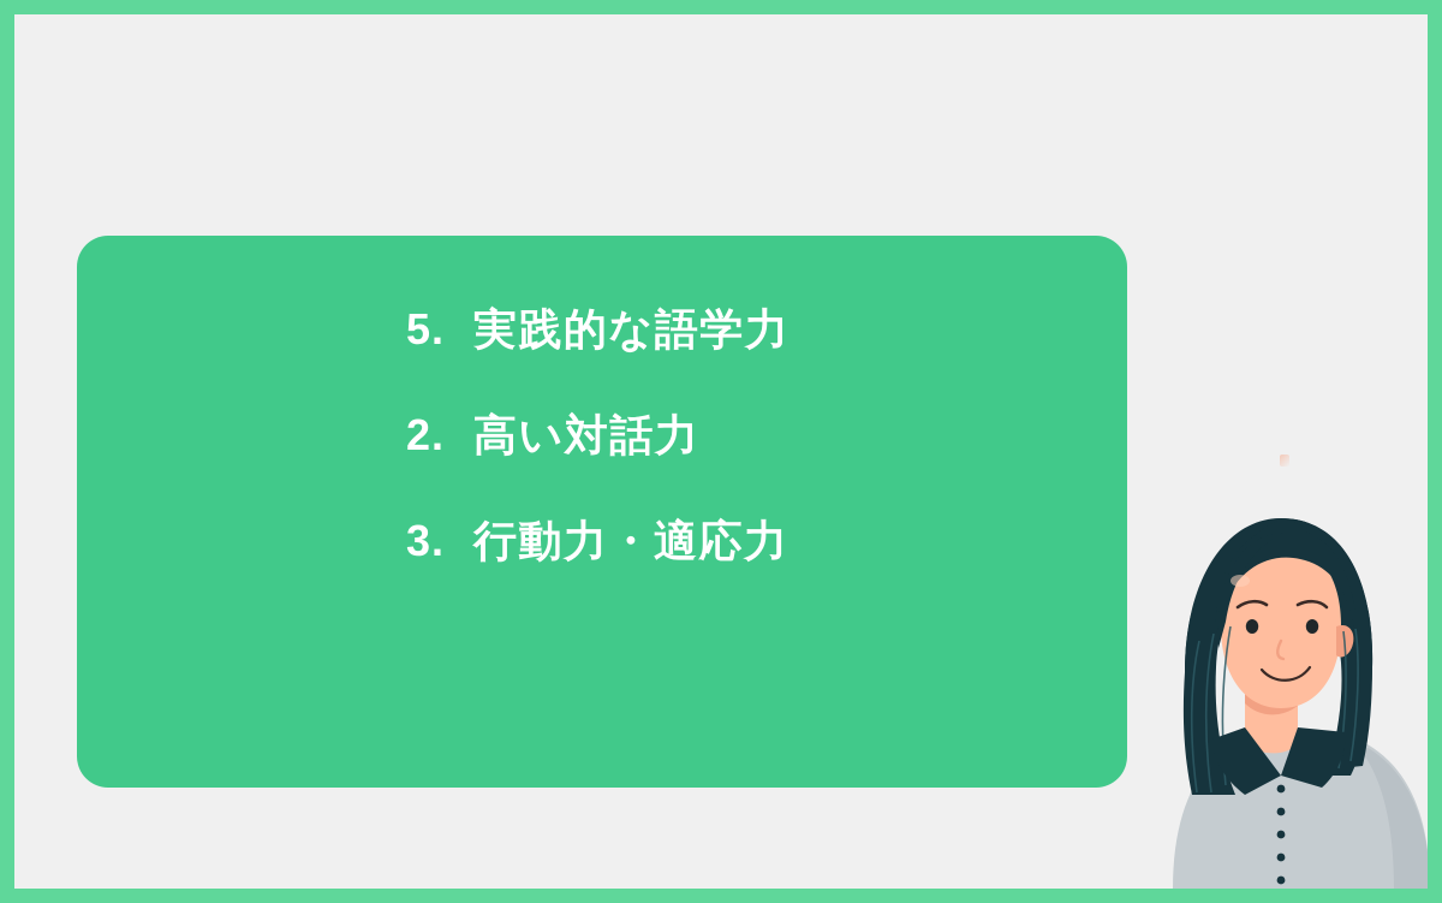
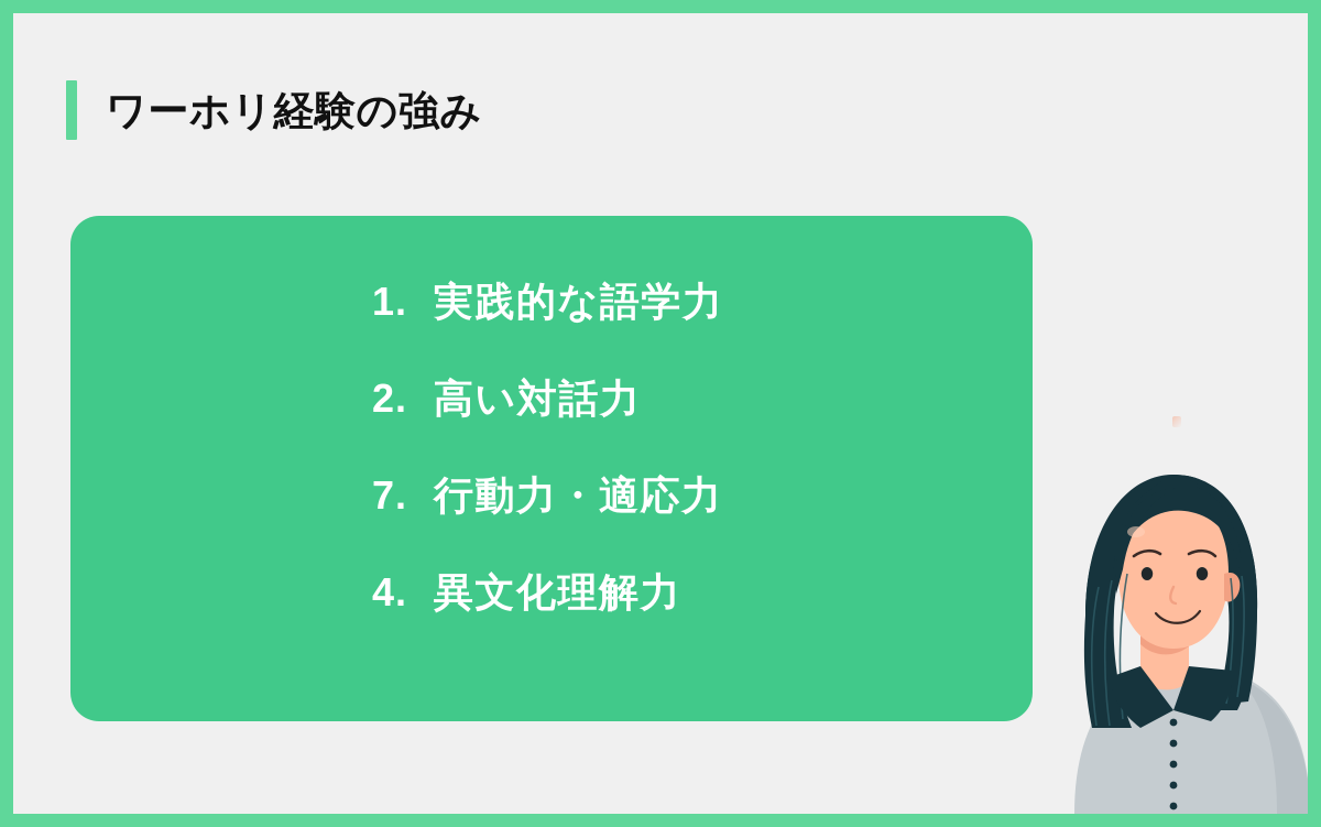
+ ワーホリ経験の強み
- 5.
+ 1.
  実践的な語学力
  2.
  高い対話力
- 3.
+ 7.
  行動力・適応力
+ 4.
+ 異文化理解力
